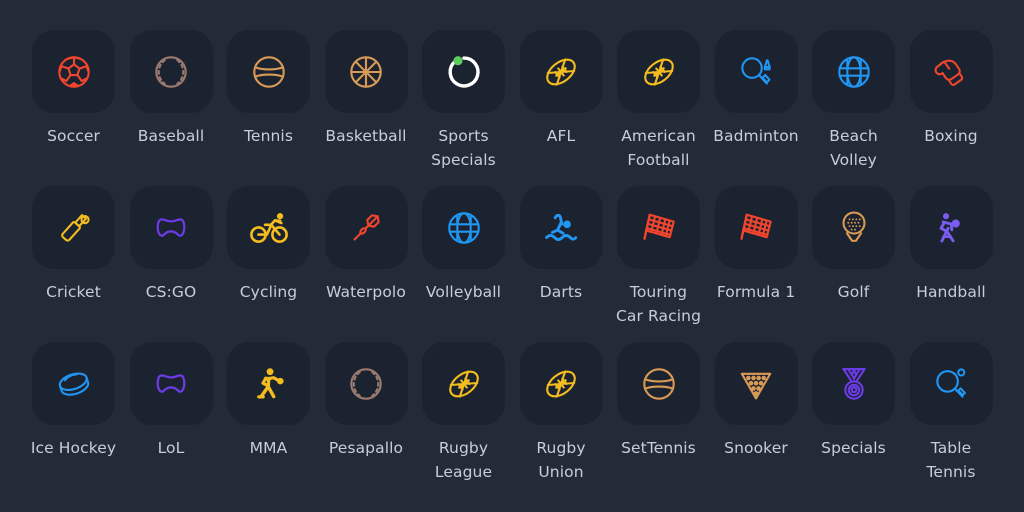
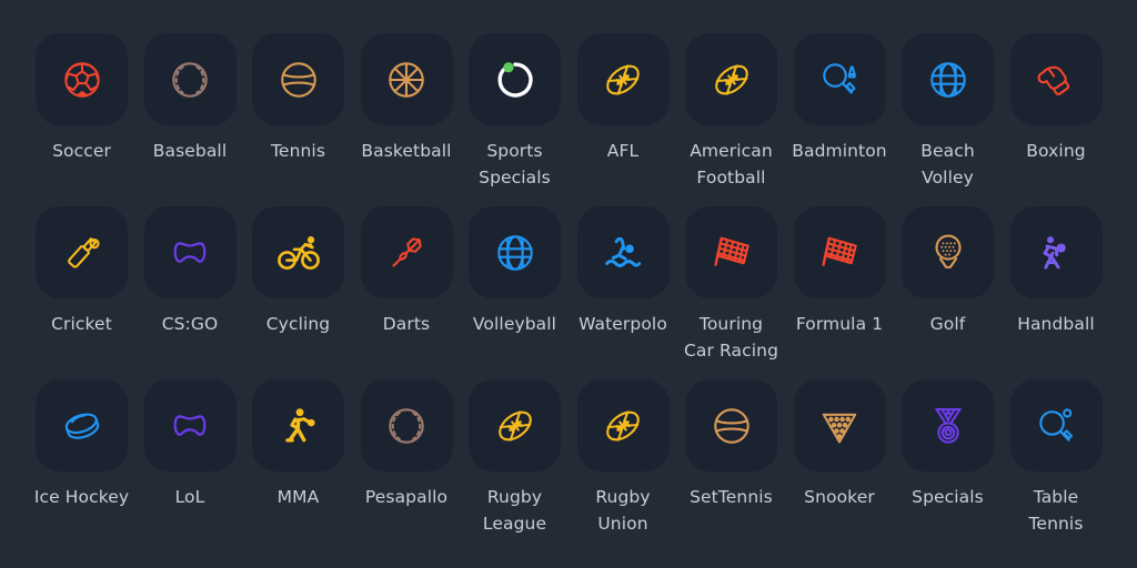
  Soccer
  Baseball
  Tennis
  Basketball
  Sports
  Specials
  AFL
  American
  Football
  Badminton
  Beach
  Volley
  Boxing
  Cricket
  CS:GO
  Cycling
- Waterpolo
+ Darts
  Volleyball
- Darts
+ Waterpolo
  Touring
  Car Racing
  Formula 1
  Golf
  Handball
  Ice Hockey
  LoL
  MMA
  Pesapallo
  Rugby
  League
  Rugby
  Union
  SetTennis
  Snooker
  Specials
  Table
  Tennis
